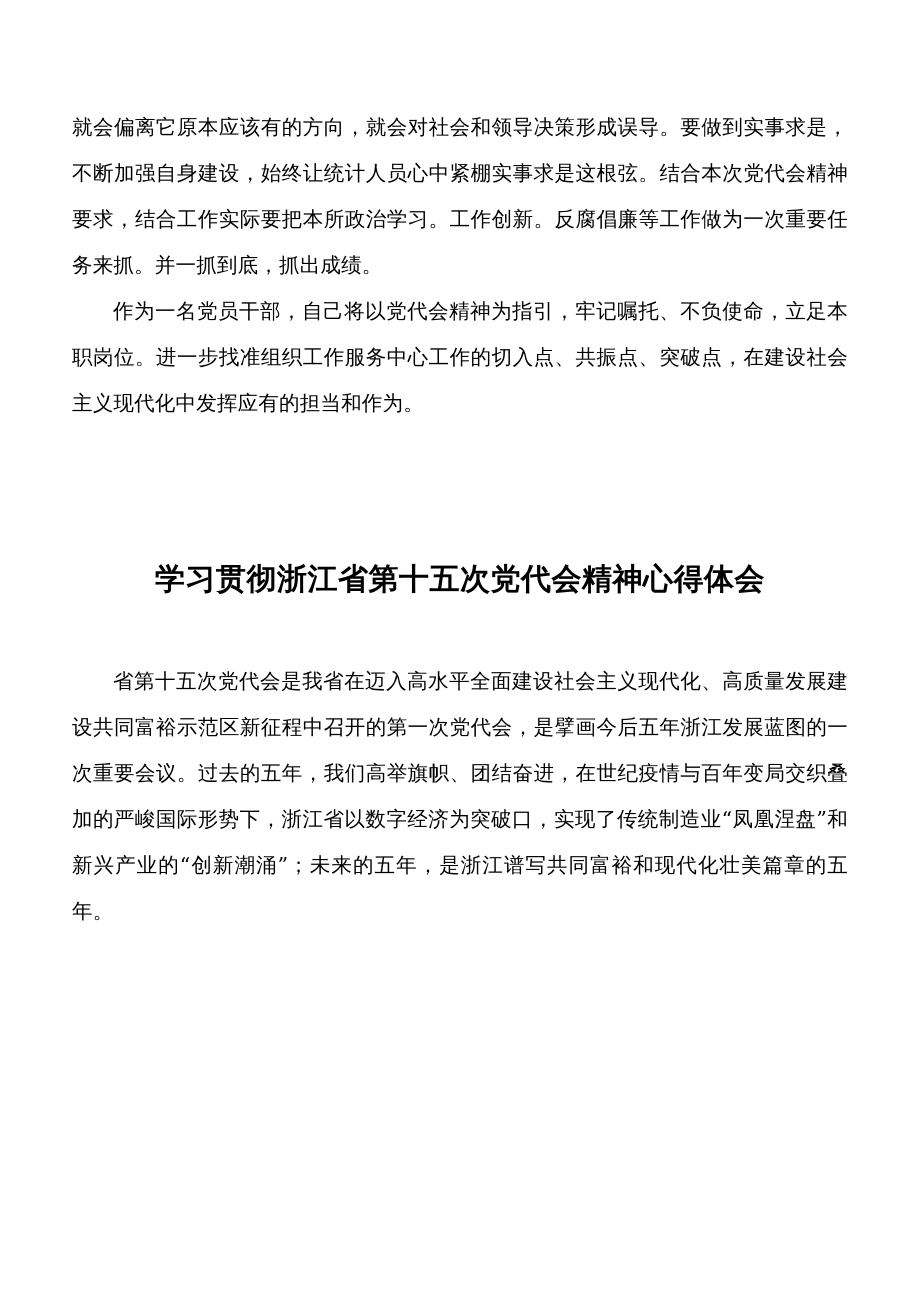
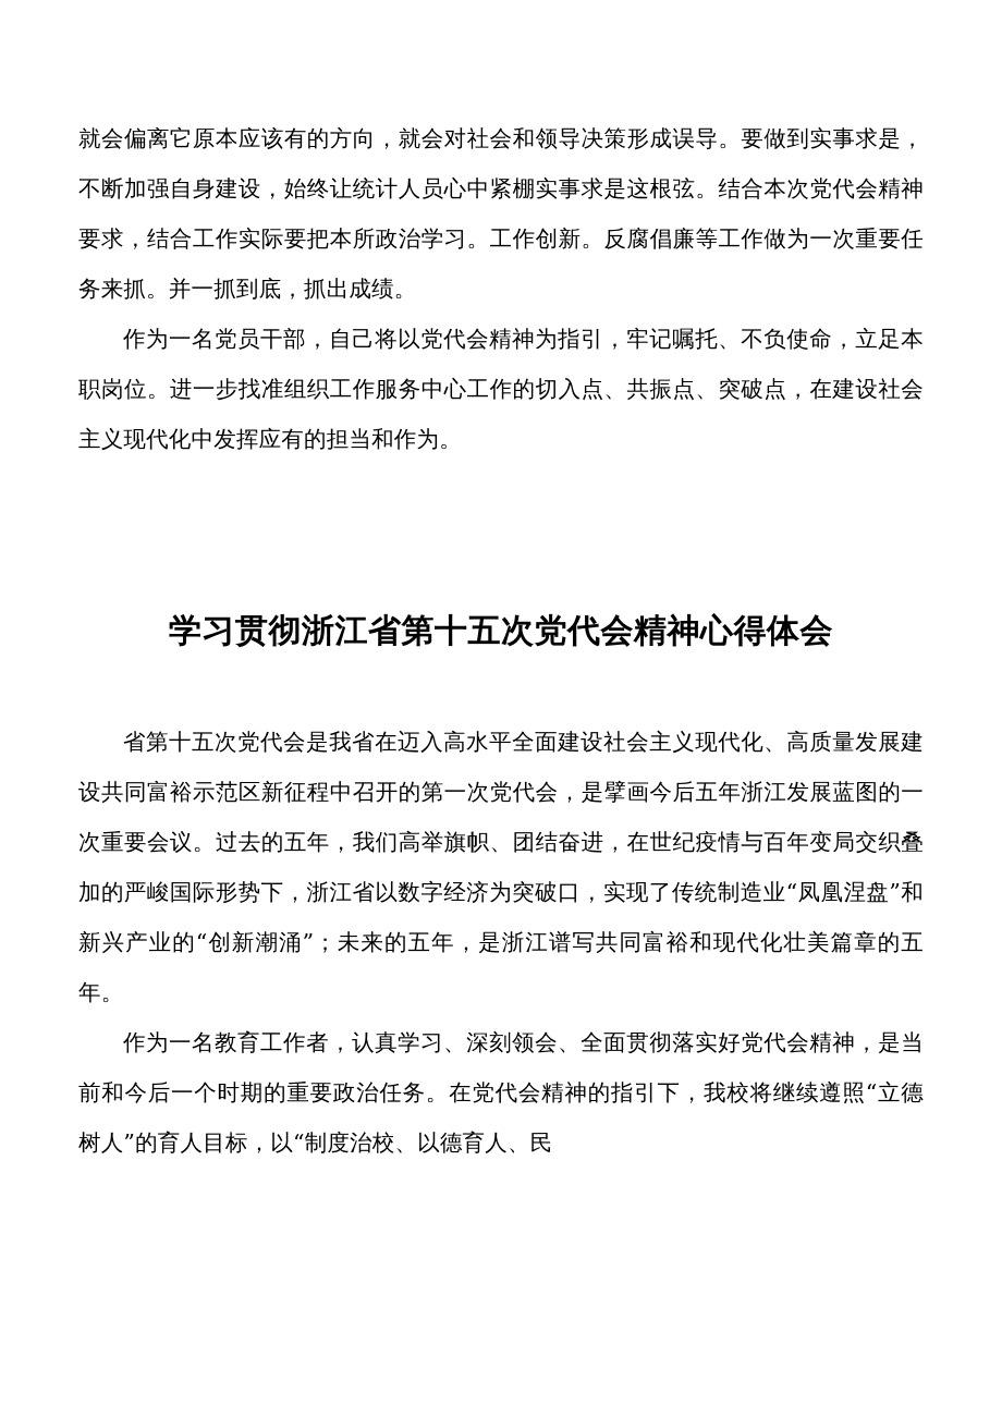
  就会偏离它原本应该有的方向，就会对社会和领导决策形成误导。要做到实事求是，不断加强自身建设，始终让统计人员心中紧棚实事求是这根弦。结合本次党代会精神要求，结合工作实际要把本所政治学习。工作创新。反腐倡廉等工作做为一次重要任务来抓。并一抓到底，抓出成绩。
  作为一名党员干部，自己将以党代会精神为指引，牢记嘱托、不负使命，立足本职岗位。进一步找准组织工作服务中心工作的切入点、共振点、突破点，在建设社会主义现代化中发挥应有的担当和作为。
  学习贯彻浙江省第十五次党代会精神心得体会
  省第十五次党代会是我省在迈入高水平全面建设社会主义现代化、高质量发展建设共同富裕示范区新征程中召开的第一次党代会，是擘画今后五年浙江发展蓝图的一次重要会议。过去的五年，我们高举旗帜、团结奋进，在世纪疫情与百年变局交织叠加的严峻国际形势下，浙江省以数字经济为突破口，实现了传统制造业“凤凰涅盘”和新兴产业的“创新潮涌”；未来的五年，是浙江谱写共同富裕和现代化壮美篇章的五年。
+ 作为一名教育工作者，认真学习、深刻领会、全面贯彻落实好党代会精神，是当前和今后一个时期的重要政治任务。在党代会精神的指引下，我校将继续遵照“立德树人”的育人目标，以“制度治校、以德育人、民
